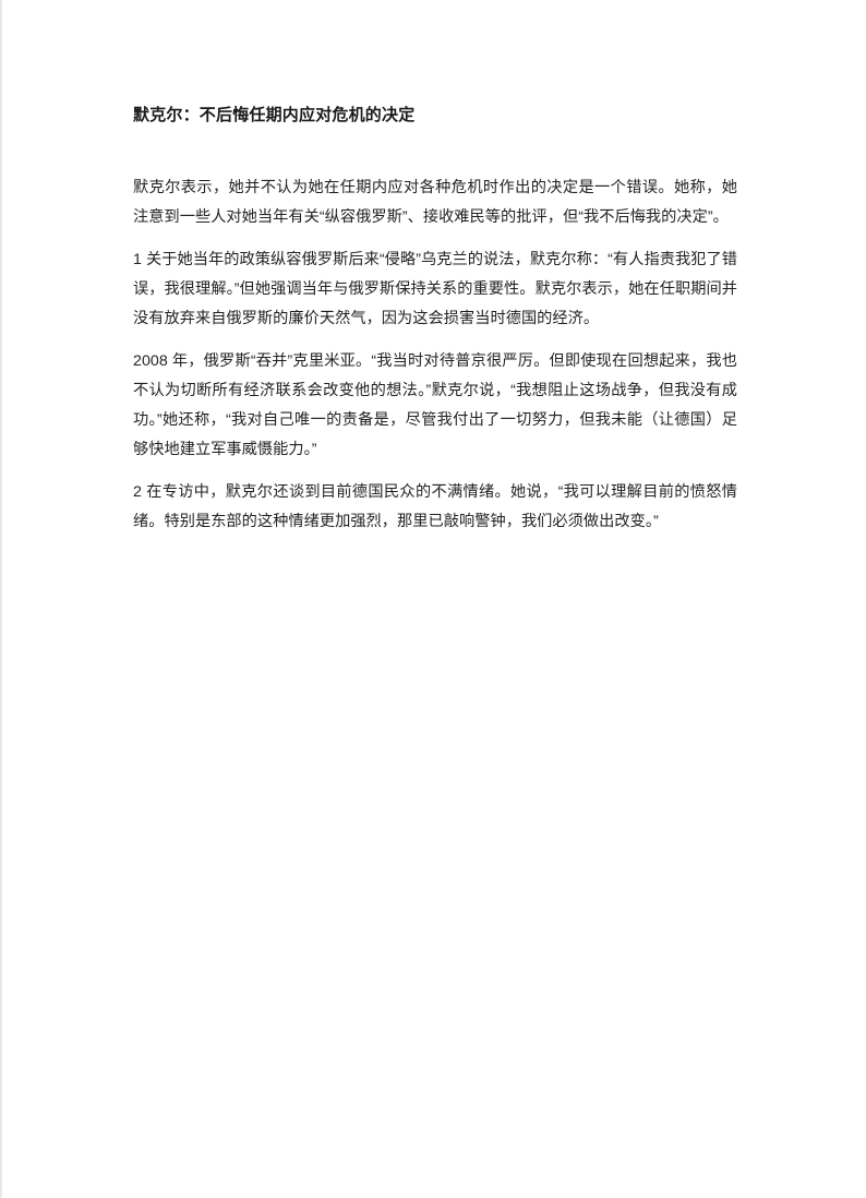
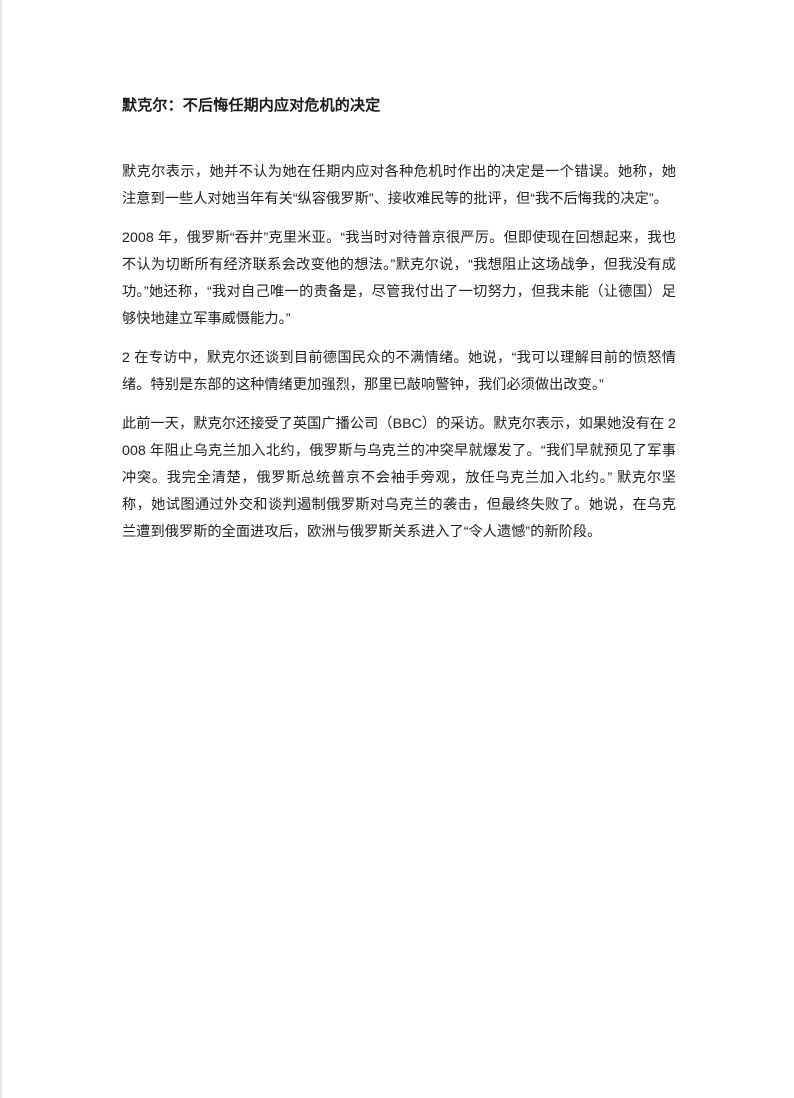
  默克尔：不后悔任期内应对危机的决定
  默克尔表示，她并不认为她在任期内应对各种危机时作出的决定是一个错误。她称，她注意到一些人对她当年有关“纵容俄罗斯”、接收难民等的批评，但“我不后悔我的决定”。
- 1 关于她当年的政策纵容俄罗斯后来“侵略”乌克兰的说法，默克尔称：“有人指责我犯了错误，我很理解。”但她强调当年与俄罗斯保持关系的重要性。默克尔表示，她在任职期间并没有放弃来自俄罗斯的廉价天然气，因为这会损害当时德国的经济。
  2008 年，俄罗斯“吞并”克里米亚。“我当时对待普京很严厉。但即使现在回想起来，我也不认为切断所有经济联系会改变他的想法。”默克尔说，“我想阻止这场战争，但我没有成功。”她还称，“我对自己唯一的责备是，尽管我付出了一切努力，但我未能（让德国）足够快地建立军事威慑能力。”
  2 在专访中，默克尔还谈到目前德国民众的不满情绪。她说，“我可以理解目前的愤怒情绪。特别是东部的这种情绪更加强烈，那里已敲响警钟，我们必须做出改变。”
+ 此前一天，默克尔还接受了英国广播公司（BBC）的采访。默克尔表示，如果她没有在 2008 年阻止乌克兰加入北约，俄罗斯与乌克兰的冲突早就爆发了。“我们早就预见了军事冲突。我完全清楚，俄罗斯总统普京不会袖手旁观，放任乌克兰加入北约。” 默克尔坚称，她试图通过外交和谈判遏制俄罗斯对乌克兰的袭击，但最终失败了。她说，在乌克兰遭到俄罗斯的全面进攻后，欧洲与俄罗斯关系进入了“令人遗憾”的新阶段。
